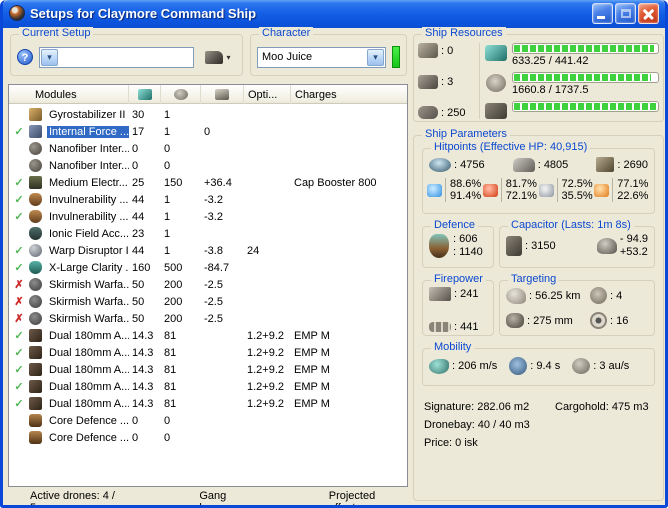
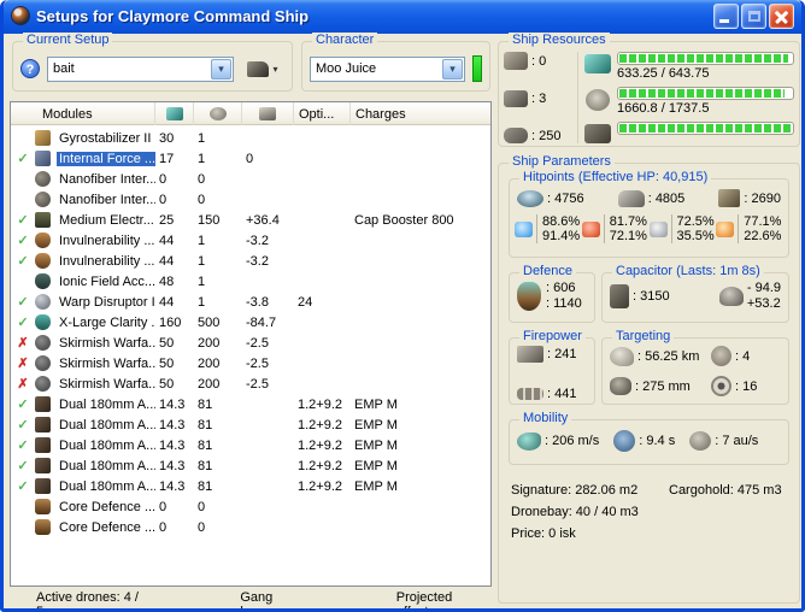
  Setups for Claymore Command Ship
  Current Setup
  ?
+ bait
  ▾
  ▾
  Character
  Moo Juice
  ▾
  Modules
  Opti...
  Charges
  Gyrostabilizer II
  30
  1
  ✓
  Internal Force ...
  17
  1
  0
  Nanofiber Inter...
  0
  0
  Nanofiber Inter...
  0
  0
  ✓
  Medium Electr...
  25
  150
  +36.4
  Cap Booster 800
  ✓
  Invulnerability ...
  44
  1
  -3.2
  ✓
  Invulnerability ...
  44
  1
  -3.2
  Ionic Field Acc...
- 23
+ 48
  1
  ✓
  Warp Disruptor I
  44
  1
  -3.8
  24
  ✓
  X-Large Clarity .
  160
  500
  -84.7
  ✗
  Skirmish Warfa..
  50
  200
  -2.5
  ✗
  Skirmish Warfa..
  50
  200
  -2.5
  ✗
  Skirmish Warfa..
  50
  200
  -2.5
  ✓
  Dual 180mm A...
  14.3
  81
  1.2+9.2
  EMP M
  ✓
  Dual 180mm A...
  14.3
  81
  1.2+9.2
  EMP M
  ✓
  Dual 180mm A...
  14.3
  81
  1.2+9.2
  EMP M
  ✓
  Dual 180mm A...
  14.3
  81
  1.2+9.2
  EMP M
  ✓
  Dual 180mm A...
  14.3
  81
  1.2+9.2
  EMP M
  Core Defence ...
  0
  0
  Core Defence ...
  0
  0
  Active drones: 4 /
  Ship Resources
  : 0
  : 3
  : 250
- 633.25 / 441.42
+ 633.25 / 643.75
  1660.8 / 1737.5
  Ship Parameters
  Hitpoints (Effective HP: 40,915)
  : 4756
  : 4805
  : 2690
  88.6%
  91.4%
  81.7%
  72.1%
  72.5%
  35.5%
  77.1%
  22.6%
  Defence
  : 606
  : 1140
  Capacitor (Lasts: 1m 8s)
  : 3150
  - 94.9
  +53.2
  Firepower
  : 241
  : 441
  Targeting
  : 56.25 km
  : 4
  : 275 mm
  : 16
  Mobility
  : 206 m/s
  : 9.4 s
- : 3 au/s
+ : 7 au/s
  Signature: 282.06 m2
  Cargohold: 475 m3
  Dronebay: 40 / 40 m3
  Price: 0 isk
